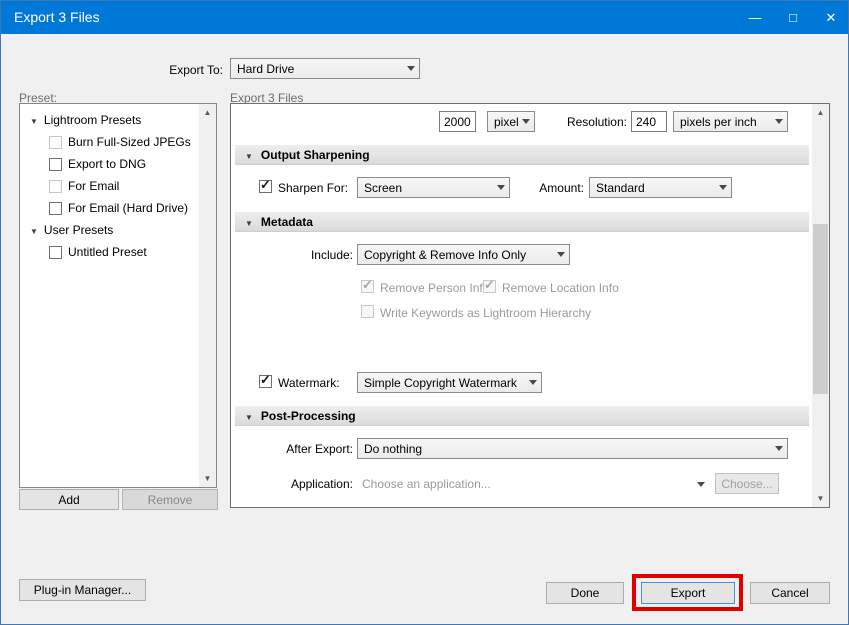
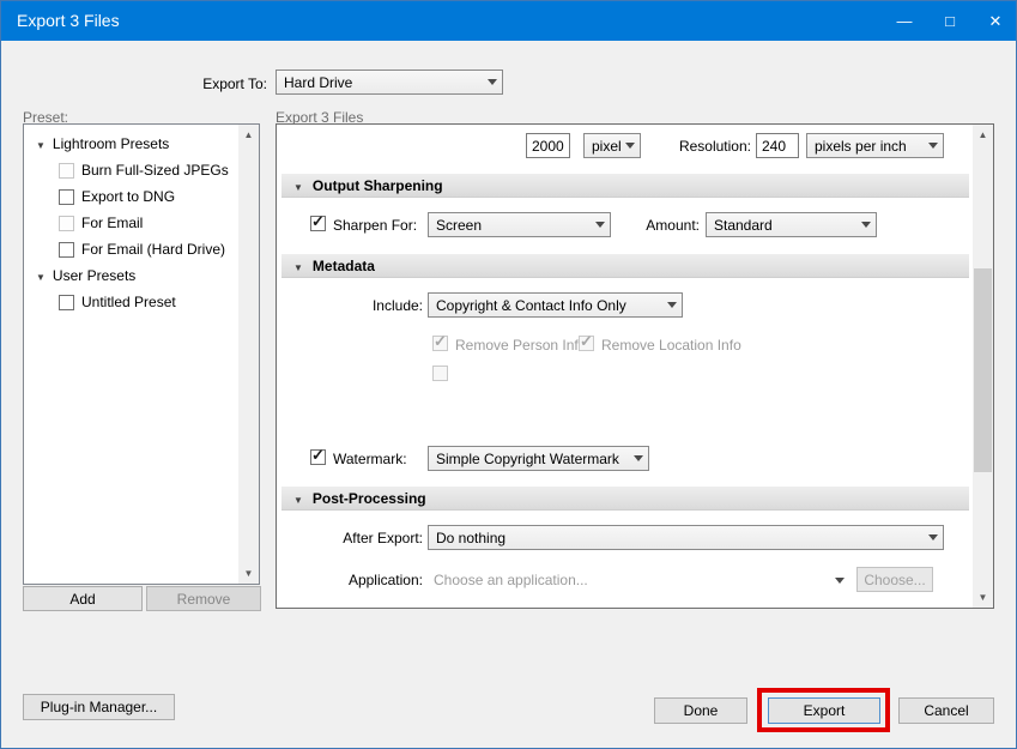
  Export 3 Files
  —
  □
  ✕
  Export To:
  Hard Drive
  Preset:
  Lightroom Presets
  Burn Full-Sized JPEGs
  Export to DNG
  For Email
  For Email (Hard Drive)
  User Presets
  Untitled Preset
  Add
  Remove
  Export 3 Files
  2000
  pixel
  Resolution:
  240
  pixels per inch
  Output Sharpening
  Sharpen For:
  Screen
  Amount:
  Standard
  Metadata
  Include:
- Copyright & Remove Info Only
+ Copyright & Contact Info Only
  Remove Person Inf
  Remove Location Info
- Write Keywords as Lightroom Hierarchy
  Watermark:
  Simple Copyright Watermark
  Post-Processing
  After Export:
  Do nothing
  Application:
  Choose an application...
  Choose...
  Plug-in Manager...
  Done
  Export
  Cancel
